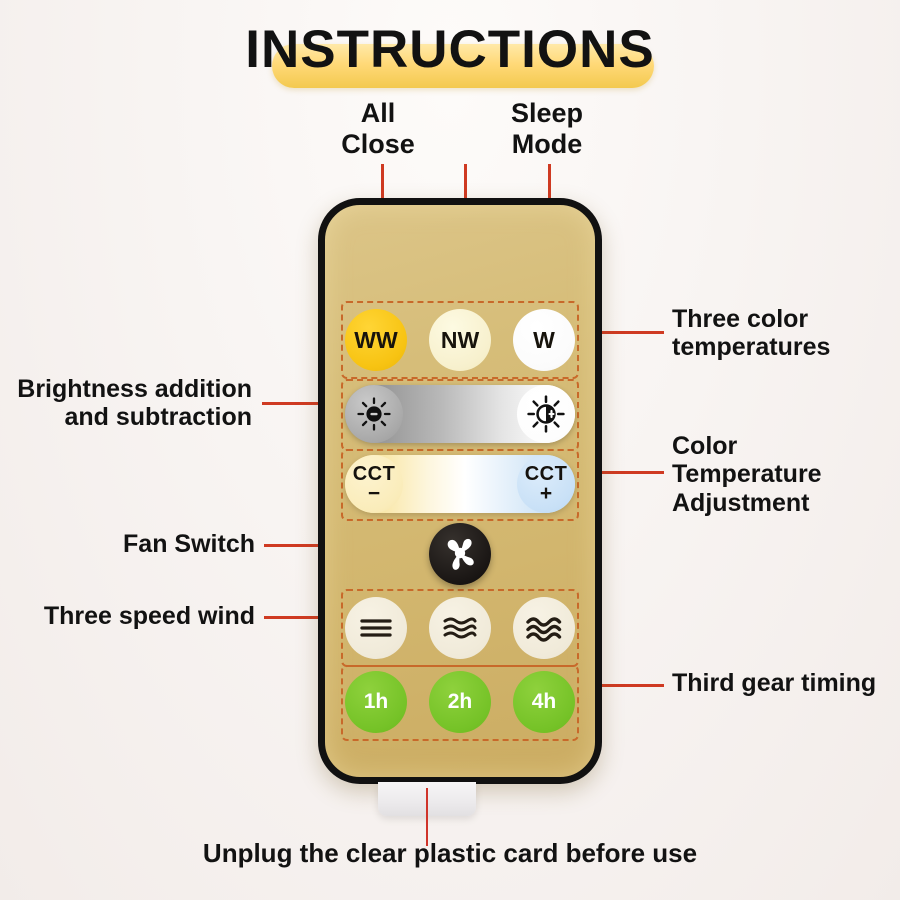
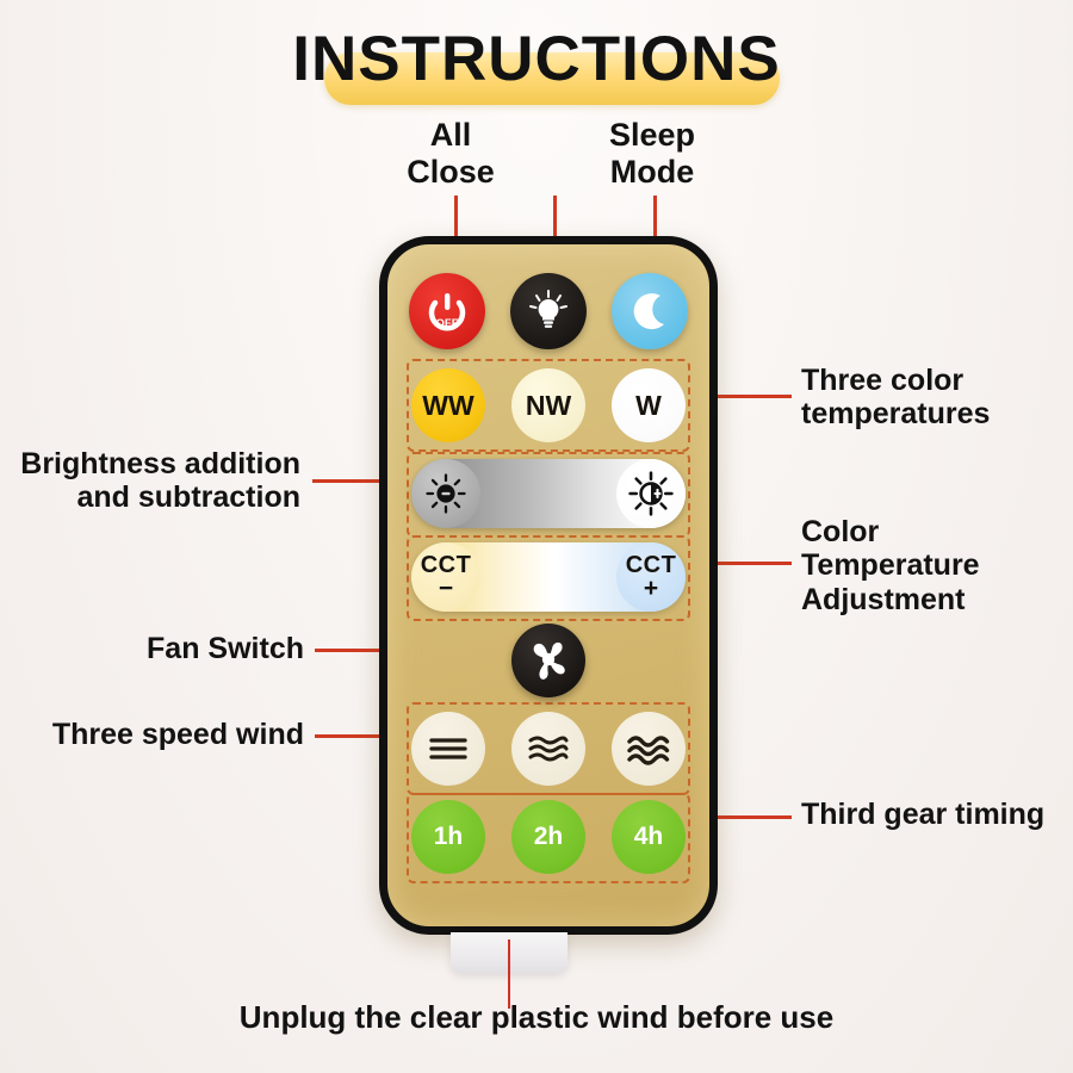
  INSTRUCTIONS
  All
  Close
  Sleep
  Mode
  Three color
  temperatures
  Color
  Temperature
  Adjustment
  Third gear timing
  Brightness addition
  and subtraction
  Fan Switch
  Three speed wind
+ OFF
  WW
  NW
  W
  CCT
  −
  CCT
  +
  1h
  2h
  4h
- Unplug the clear plastic card before use
+ Unplug the clear plastic wind before use
